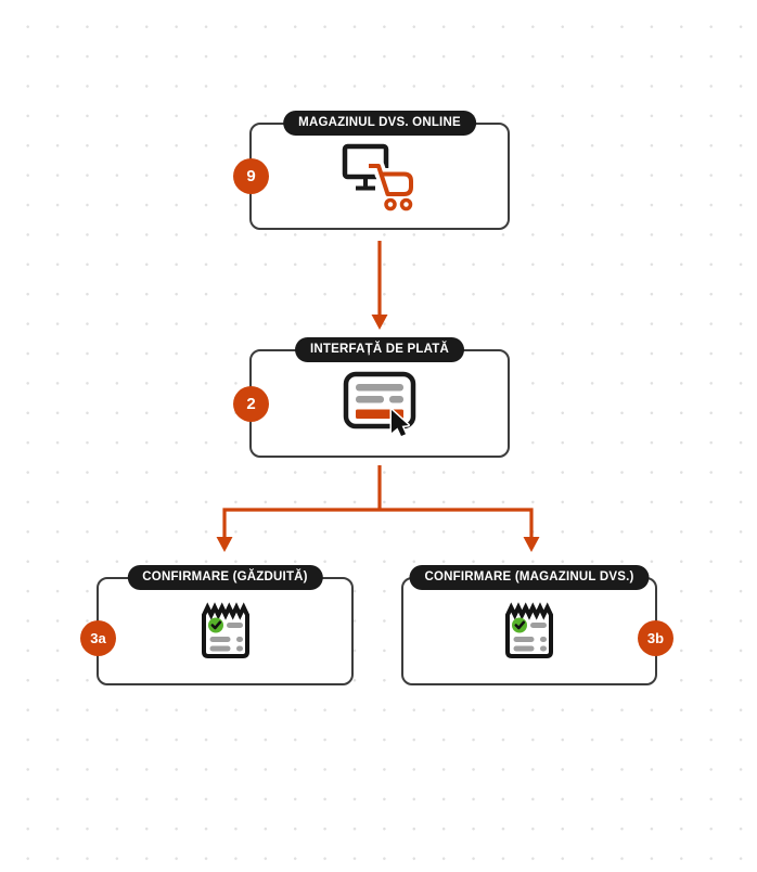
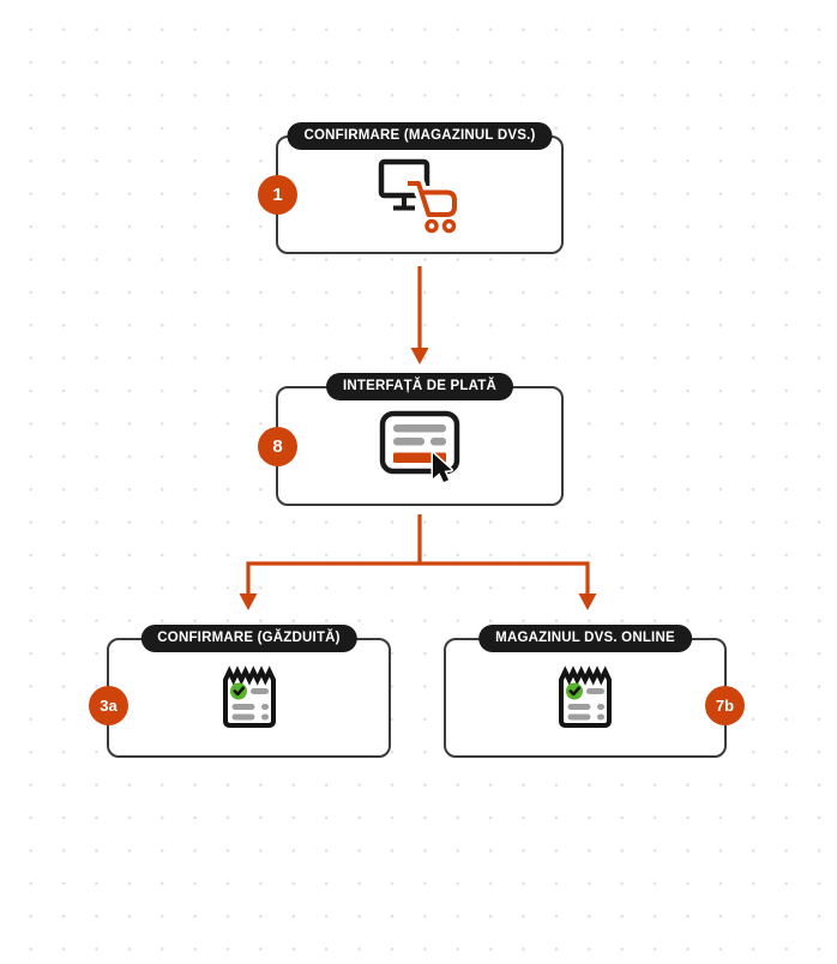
- MAGAZINUL DVS. ONLINE
+ CONFIRMARE (MAGAZINUL DVS.)
- 9
+ 1
  INTERFAȚĂ DE PLATĂ
- 2
+ 8
  CONFIRMARE (GĂZDUITĂ)
  3a
- CONFIRMARE (MAGAZINUL DVS.)
+ MAGAZINUL DVS. ONLINE
- 3b
+ 7b
